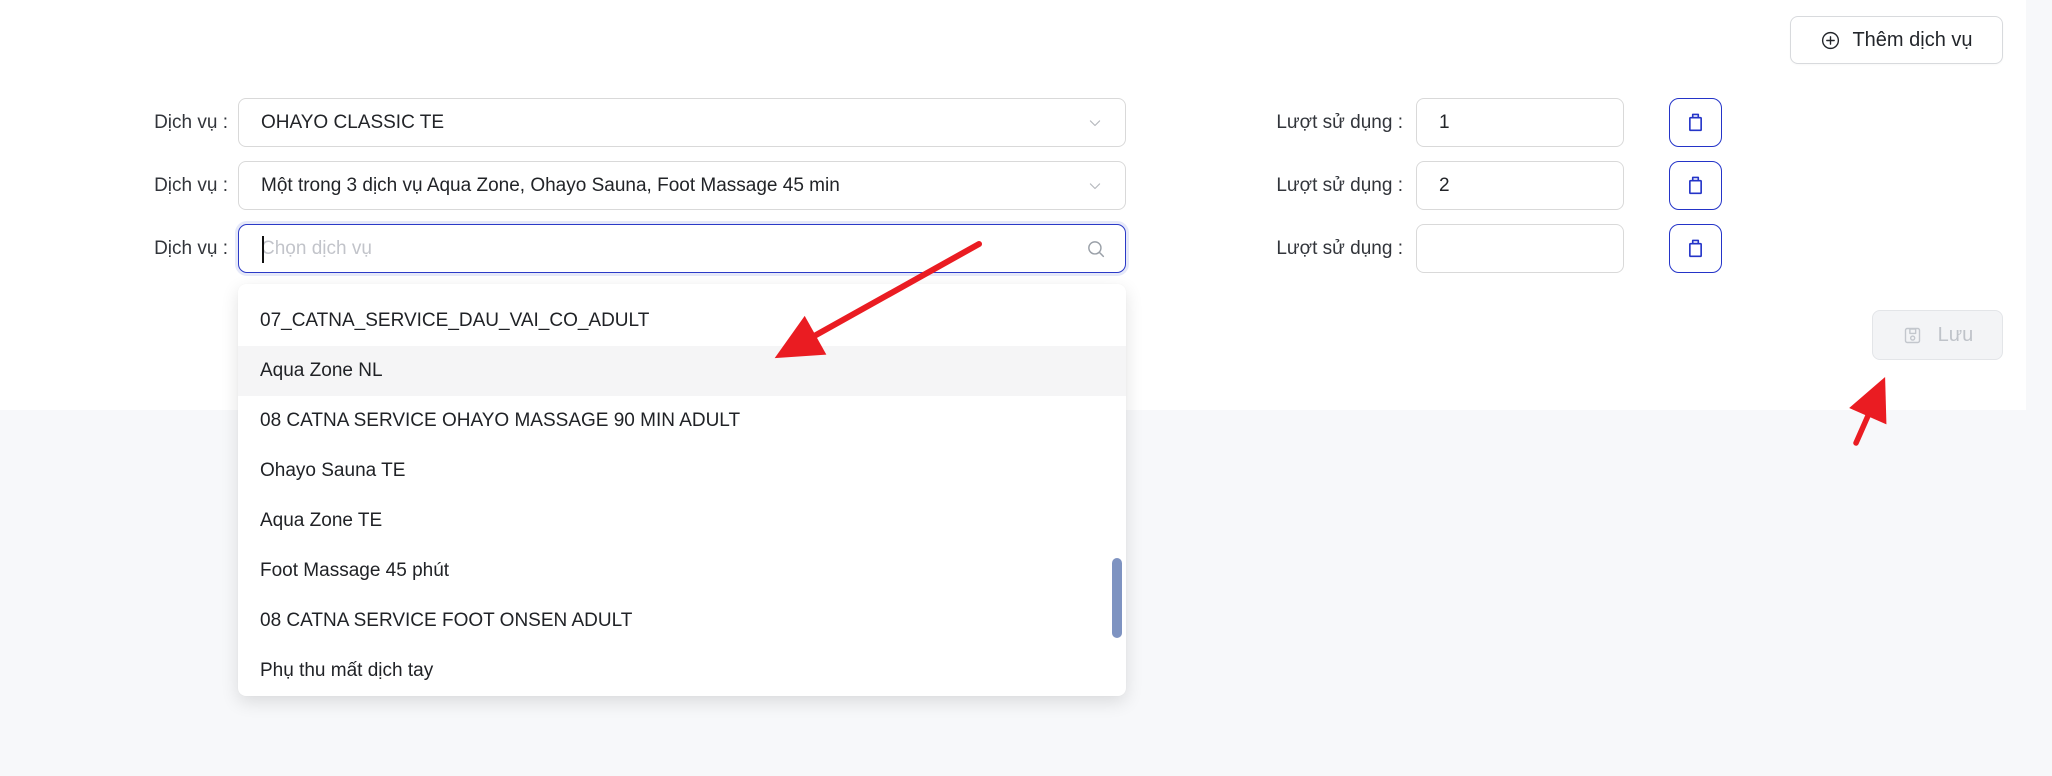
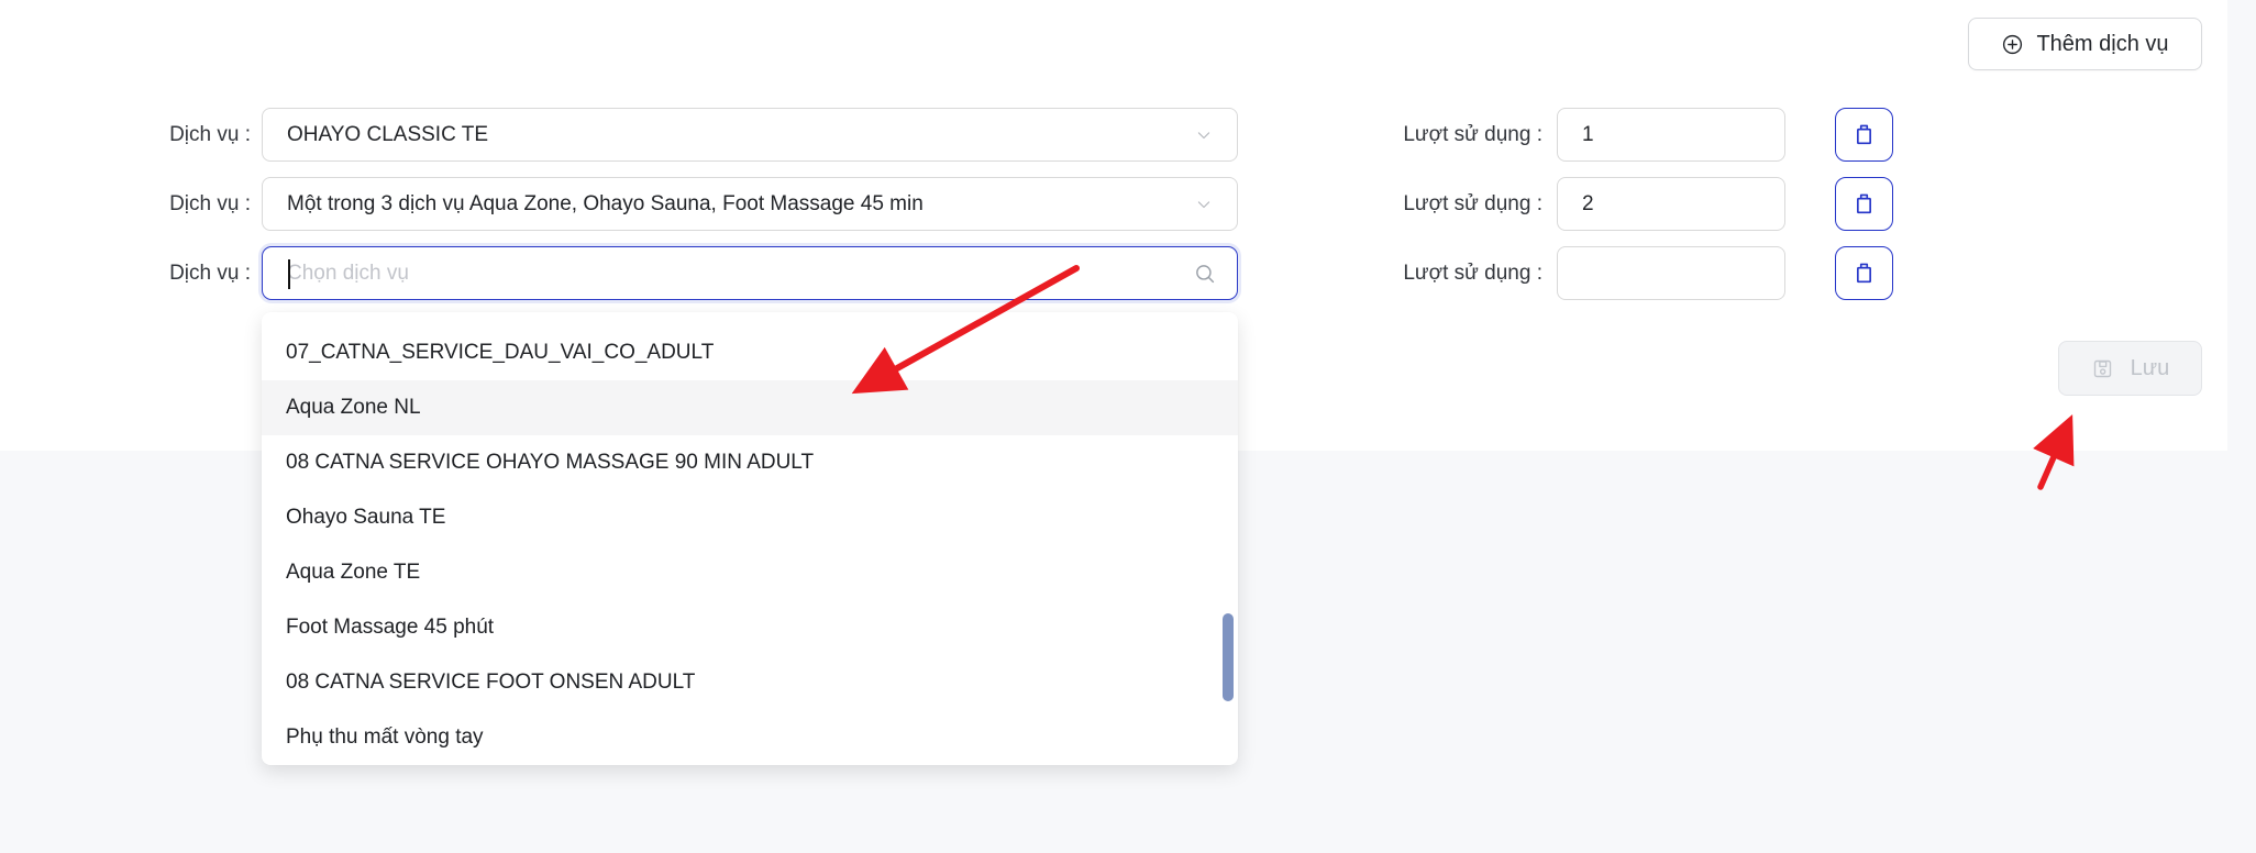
  Thêm dịch vụ
  Dịch vụ :
  OHAYO CLASSIC TE
  Lượt sử dụng :
  1
  Dịch vụ :
  Một trong 3 dịch vụ Aqua Zone, Ohayo Sauna, Foot Massage 45 min
  Lượt sử dụng :
  2
  Dịch vụ :
  Chọn dịch vụ
  Lượt sử dụng :
  07_CATNA_SERVICE_DAU_VAI_CO_ADULT
  Aqua Zone NL
  08 CATNA SERVICE OHAYO MASSAGE 90 MIN ADULT
  Ohayo Sauna TE
  Aqua Zone TE
  Foot Massage 45 phút
  08 CATNA SERVICE FOOT ONSEN ADULT
- Phụ thu mất dịch tay
+ Phụ thu mất vòng tay
  Lưu
